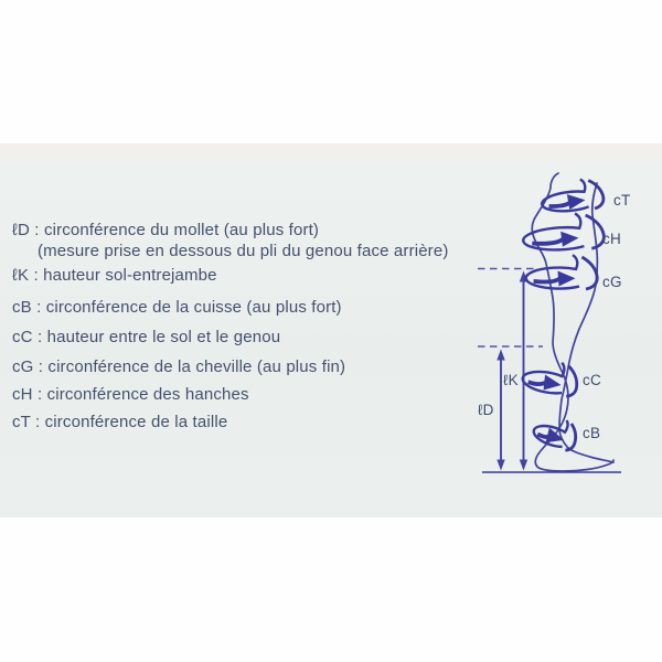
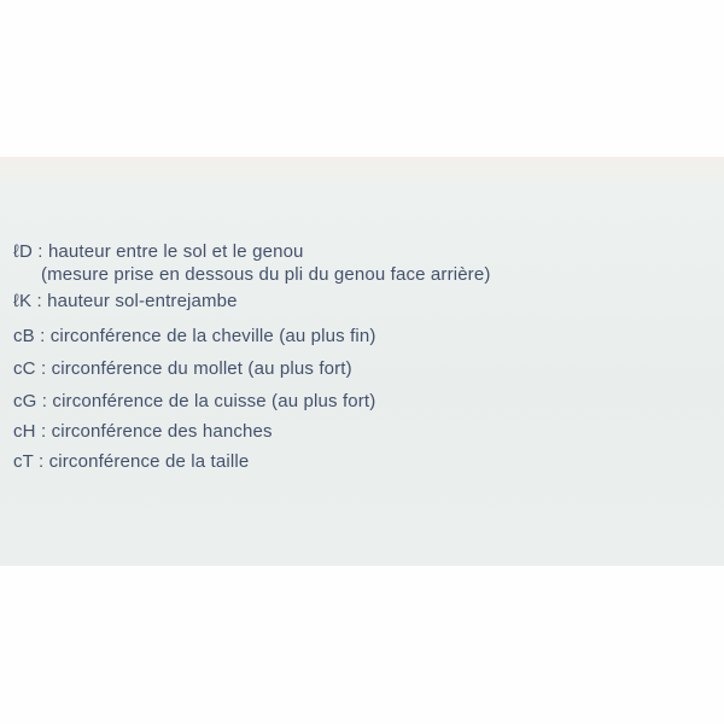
- ℓD : circonférence du mollet (au plus fort)
+ ℓD : hauteur entre le sol et le genou
  (mesure prise en dessous du pli du genou face arrière)
  ℓK : hauteur sol-entrejambe
- cB : circonférence de la cuisse (au plus fort)
+ cB : circonférence de la cheville (au plus fin)
- cC : hauteur entre le sol et le genou
+ cC : circonférence du mollet (au plus fort)
- cG : circonférence de la cheville (au plus fin)
+ cG : circonférence de la cuisse (au plus fort)
  cH : circonférence des hanches
  cT : circonférence de la taille
- cT
- cH
- cG
- cC
- cB
- ℓK
- ℓD
